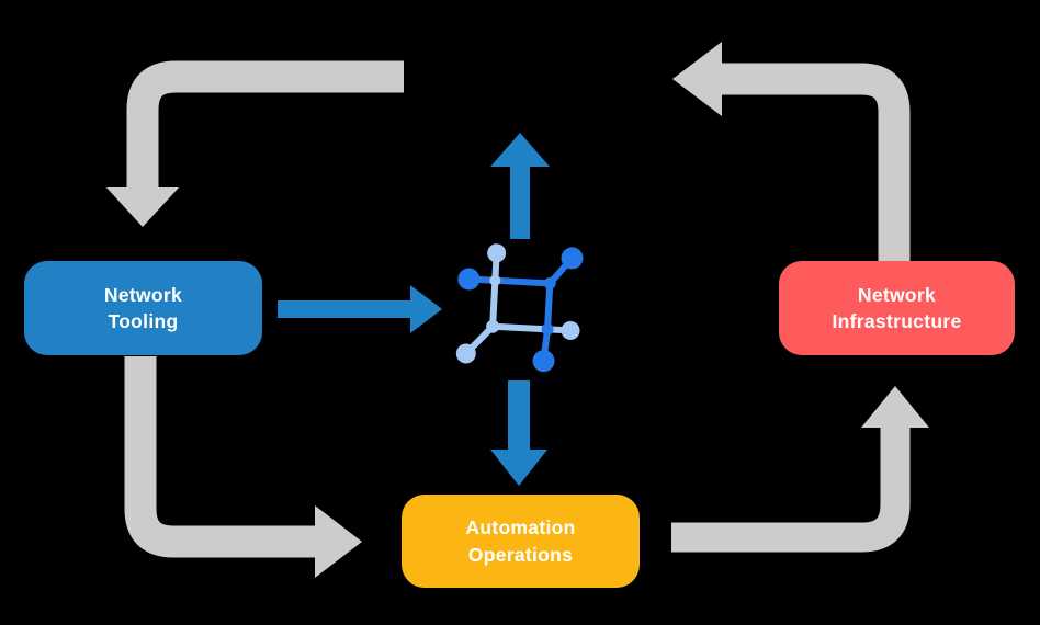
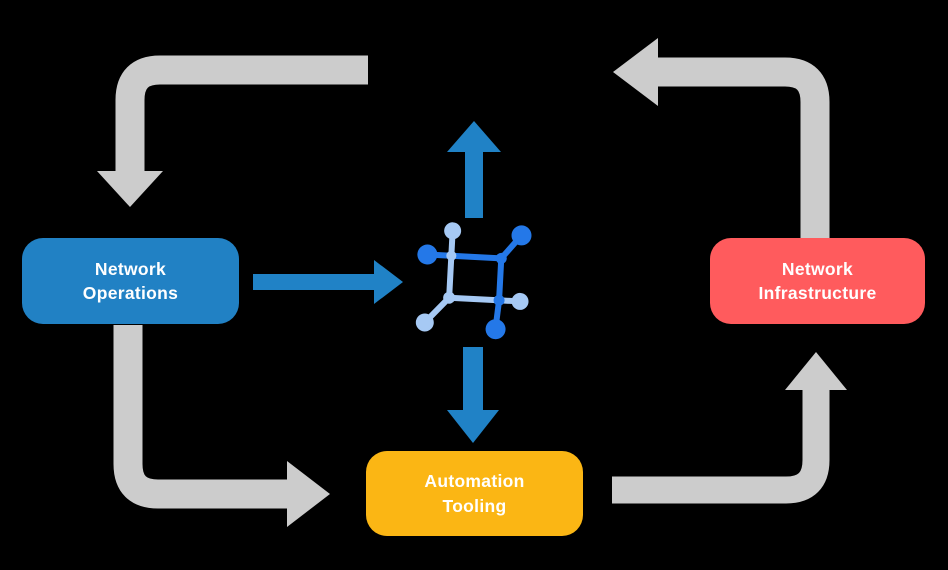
  Network
- Tooling
+ Operations
  Network
  Infrastructure
  Automation
- Operations
+ Tooling
